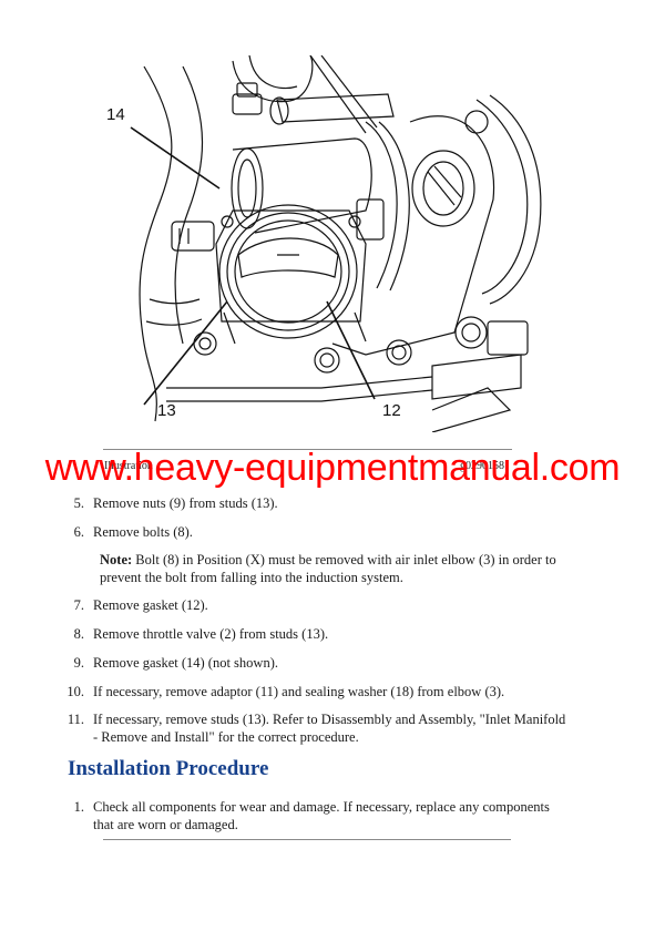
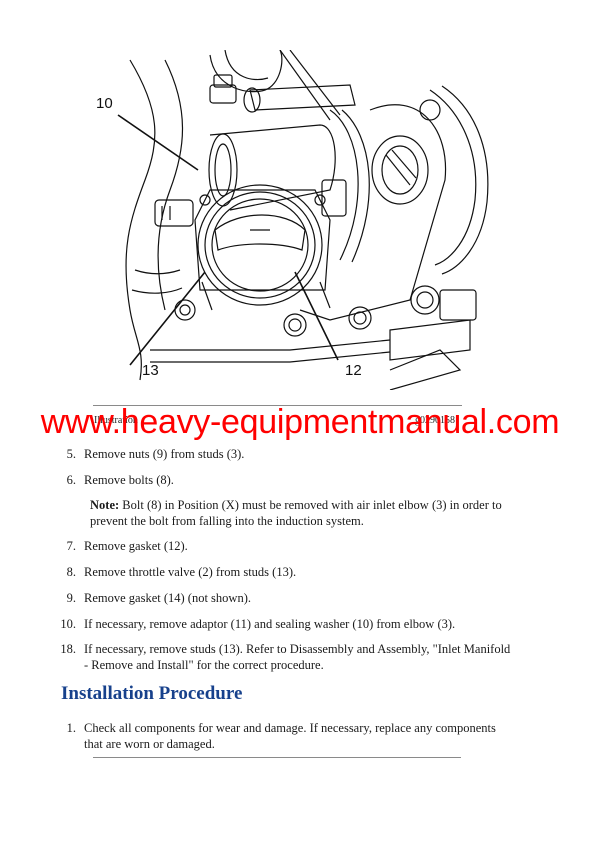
- 14
+ 10
  13
  12
  Illustration
  g0290158
  www.heavy-equipmentmanual.com
  5.
- Remove nuts (9) from studs (13).
+ Remove nuts (9) from studs (3).
  6.
  Remove bolts (8).
  Note: Bolt (8) in Position (X) must be removed with air inlet elbow (3) in order to prevent the bolt from falling into the induction system.
  7.
  Remove gasket (12).
  8.
  Remove throttle valve (2) from studs (13).
  9.
  Remove gasket (14) (not shown).
  10.
- If necessary, remove adaptor (11) and sealing washer (18) from elbow (3).
+ If necessary, remove adaptor (11) and sealing washer (10) from elbow (3).
- 11.
+ 18.
  If necessary, remove studs (13). Refer to Disassembly and Assembly, "Inlet Manifold - Remove and Install" for the correct procedure.
  Installation Procedure
  1.
  Check all components for wear and damage. If necessary, replace any components that are worn or damaged.
